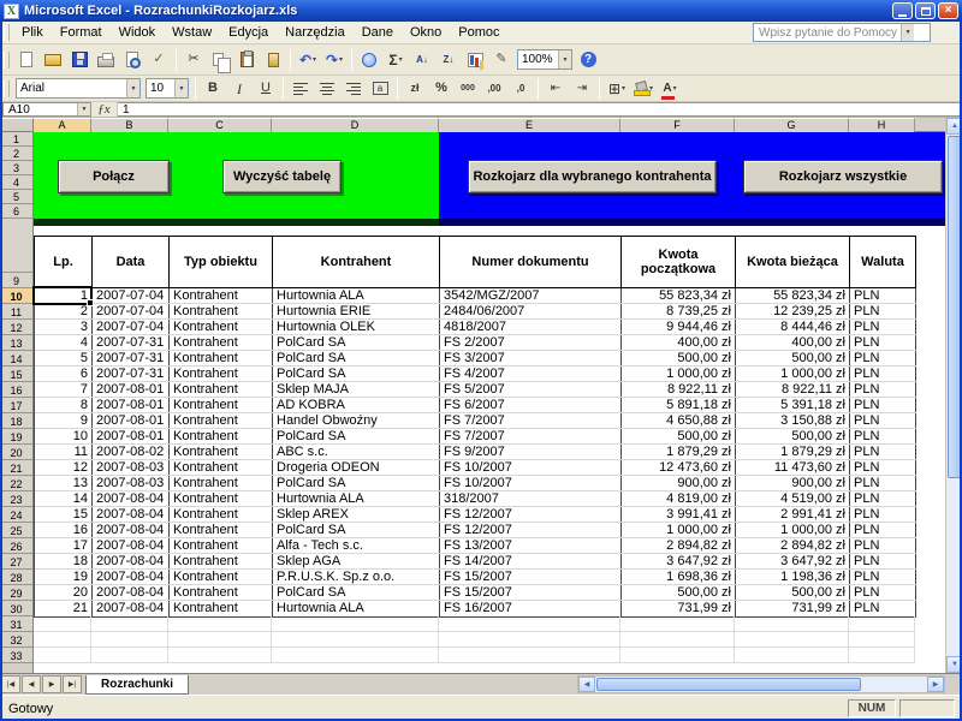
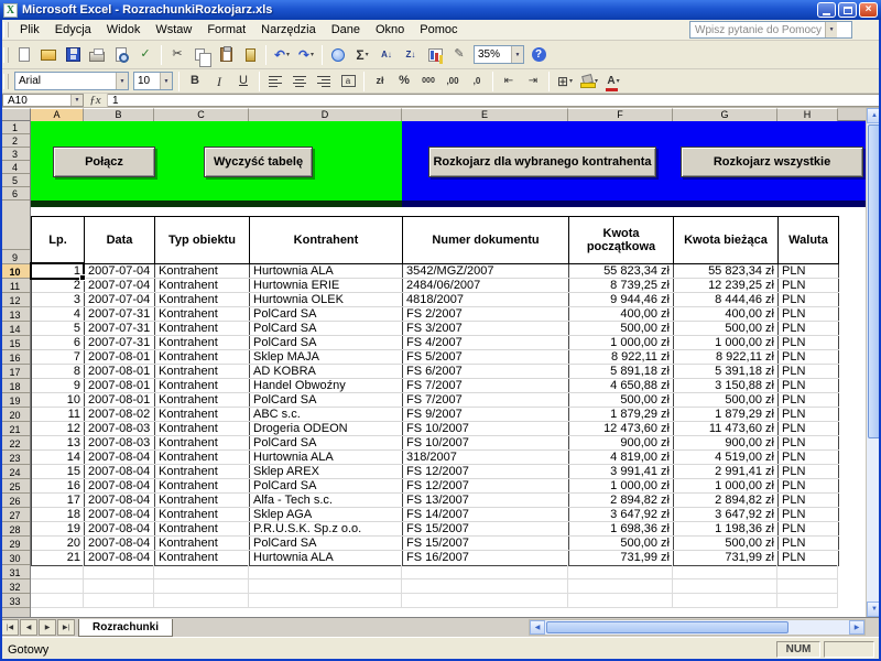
  X
  Microsoft Excel - RozrachunkiRozkojarz.xls
  ×
  Plik
- Format
+ Edycja
  Widok
  Wstaw
- Edycja
+ Format
  Narzędzia
  Dane
  Okno
  Pomoc
  Wpisz pytanie do Pomocy
  ✓
  ✂
  ↶
  ↷
  Σ
  A↓
  Z↓
  ✎
- 100%
+ 35%
  ?
  Arial
  10
  B
  I
  U
  a
  zł
  %
  ,00
  ,0
  ⇤
  ⇥
  ⊞
  A
  A10
  1
  A
  B
  C
  D
  E
  F
  G
  H
  1
  2
  3
  4
  5
  6
  9
  10
  11
  12
  13
  14
  15
  16
  17
  18
  19
  20
  21
  22
  23
  24
  25
  26
  27
  28
  29
  30
  31
  32
  33
  Połącz
  Wyczyść tabelę
  Rozkojarz dla wybranego kontrahenta
  Rozkojarz wszystkie
  Lp.
  Data
  Typ obiektu
  Kontrahent
  Numer dokumentu
  Kwota początkowa
  Kwota bieżąca
  Waluta
  2007-07-04
  Kontrahent
  Hurtownia ALA
  3542/MGZ/2007
  55 823,34 zł
  55 823,34 zł
  PLN
  2
  2007-07-04
  Kontrahent
  Hurtownia ERIE
  2484/06/2007
  8 739,25 zł
  12 239,25 zł
  PLN
  3
  2007-07-04
  Kontrahent
  Hurtownia OLEK
  4818/2007
  9 944,46 zł
  8 444,46 zł
  PLN
  4
  2007-07-31
  Kontrahent
  PolCard SA
  FS 2/2007
  400,00 zł
  400,00 zł
  PLN
  5
  2007-07-31
  Kontrahent
  PolCard SA
  FS 3/2007
  500,00 zł
  500,00 zł
  PLN
  6
  2007-07-31
  Kontrahent
  PolCard SA
  FS 4/2007
  1 000,00 zł
  1 000,00 zł
  PLN
  7
  2007-08-01
  Kontrahent
  Sklep MAJA
  FS 5/2007
  8 922,11 zł
  8 922,11 zł
  PLN
  8
  2007-08-01
  Kontrahent
  AD KOBRA
  FS 6/2007
  5 891,18 zł
  5 391,18 zł
  PLN
  9
  2007-08-01
  Kontrahent
  Handel Obwoźny
  FS 7/2007
  4 650,88 zł
  3 150,88 zł
  PLN
  10
  2007-08-01
  Kontrahent
  PolCard SA
  FS 7/2007
  500,00 zł
  500,00 zł
  PLN
  11
  2007-08-02
  Kontrahent
  ABC s.c.
  FS 9/2007
  1 879,29 zł
  1 879,29 zł
  PLN
  12
  2007-08-03
  Kontrahent
  Drogeria ODEON
  FS 10/2007
  12 473,60 zł
  11 473,60 zł
  PLN
  13
  2007-08-03
  Kontrahent
  PolCard SA
  FS 10/2007
  900,00 zł
  900,00 zł
  PLN
  14
  2007-08-04
  Kontrahent
  Hurtownia ALA
  318/2007
  4 819,00 zł
  4 519,00 zł
  PLN
  15
  2007-08-04
  Kontrahent
  Sklep AREX
  FS 12/2007
  3 991,41 zł
  2 991,41 zł
  PLN
  16
  2007-08-04
  Kontrahent
  PolCard SA
  FS 12/2007
  1 000,00 zł
  1 000,00 zł
  PLN
  17
  2007-08-04
  Kontrahent
  Alfa - Tech s.c.
  FS 13/2007
  2 894,82 zł
  2 894,82 zł
  PLN
  18
  2007-08-04
  Kontrahent
  Sklep AGA
  FS 14/2007
  3 647,92 zł
  3 647,92 zł
  PLN
  19
  2007-08-04
  Kontrahent
  P.R.U.S.K. Sp.z o.o.
  FS 15/2007
  1 698,36 zł
  1 198,36 zł
  PLN
  20
  2007-08-04
  Kontrahent
  PolCard SA
  FS 15/2007
  500,00 zł
  500,00 zł
  PLN
  21
  2007-08-04
  Kontrahent
  Hurtownia ALA
  FS 16/2007
  731,99 zł
  731,99 zł
  PLN
  Rozrachunki
  Gotowy
  NUM
